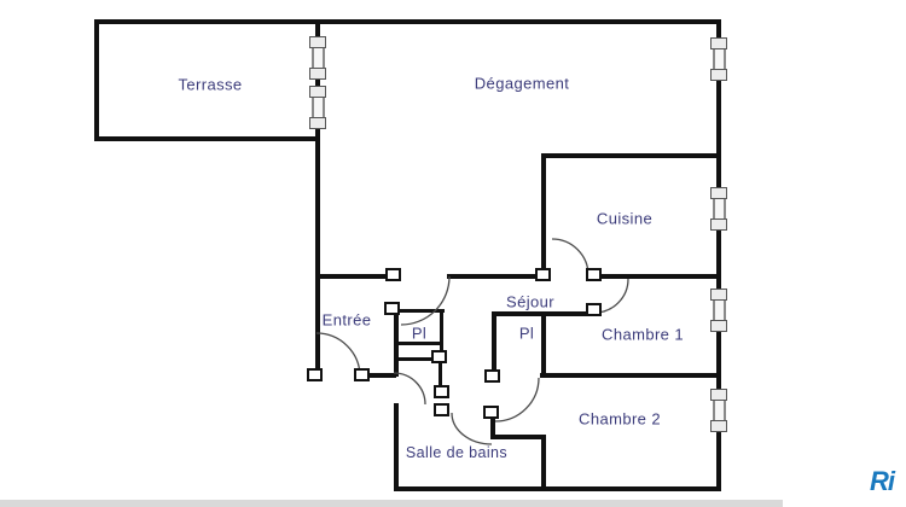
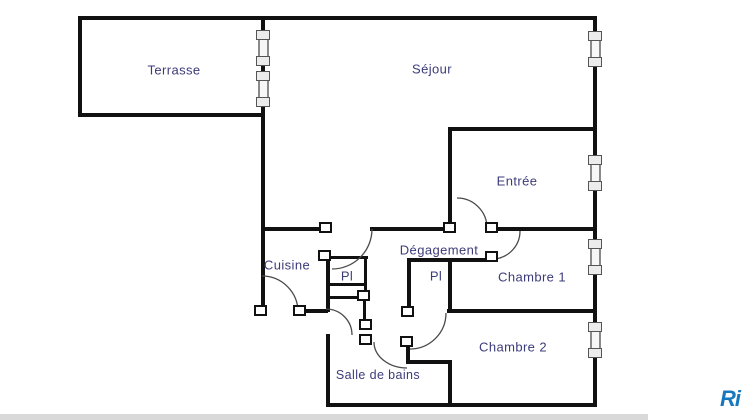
  Terrasse
- Dégagement
+ Séjour
- Cuisine
+ Entrée
- Séjour
+ Dégagement
- Entrée
+ Cuisine
  Pl
  Pl
  Chambre 1
  Chambre 2
  Salle de bains
  Ri
